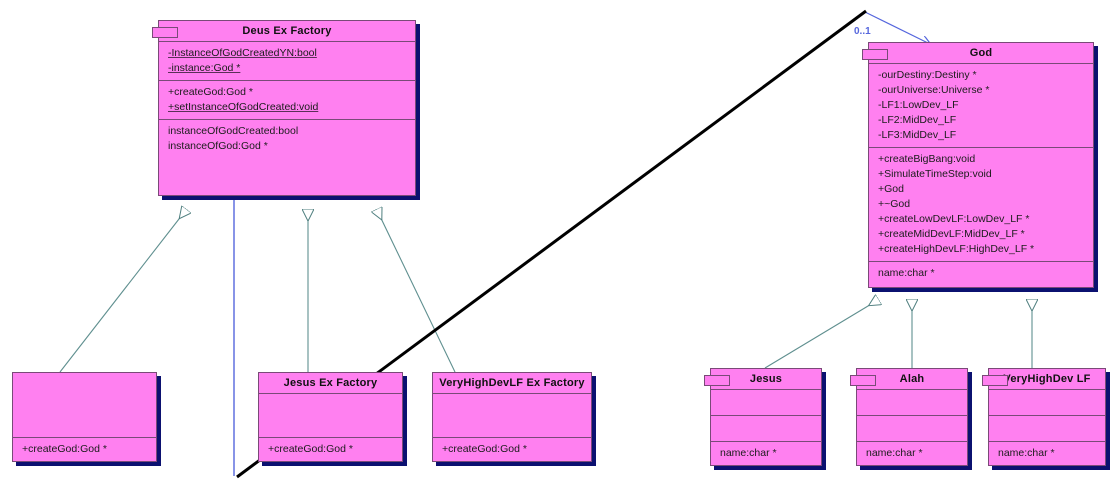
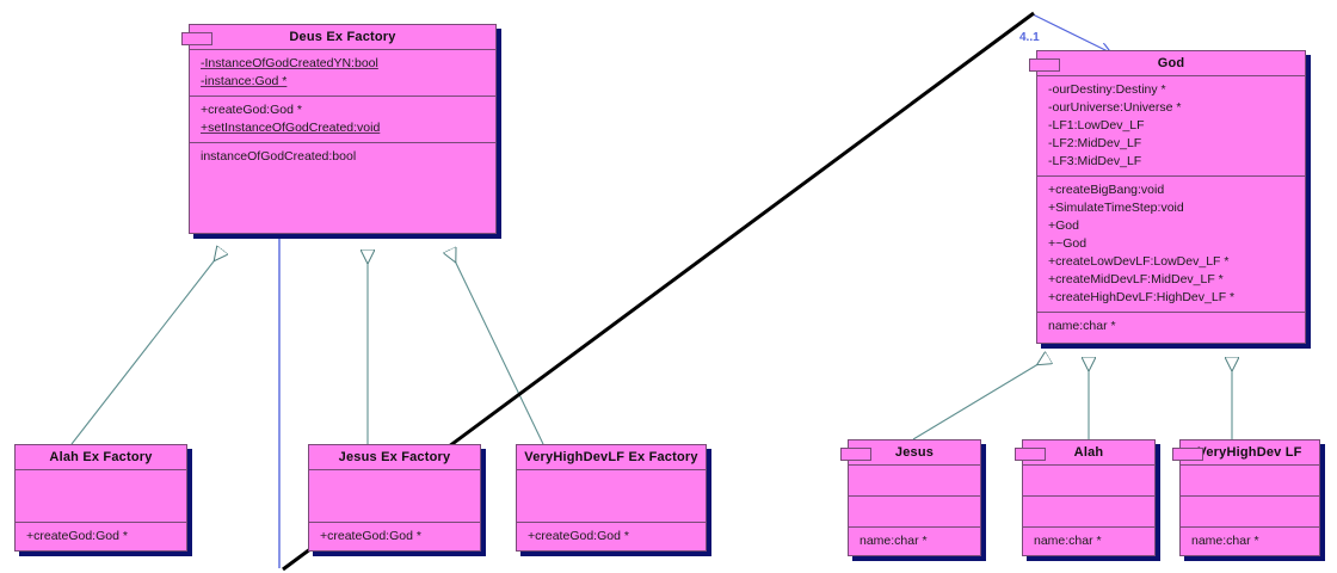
- 0..1
+ 4..1
  Deus Ex Factory
  -InstanceOfGodCreatedYN:bool
  -instance:God *
  +createGod:God *
  +setInstanceOfGodCreated:void
  instanceOfGodCreated:bool
- instanceOfGod:God *
  God
  -ourDestiny:Destiny *
  -ourUniverse:Universe *
  -LF1:LowDev_LF
  -LF2:MidDev_LF
  -LF3:MidDev_LF
  +createBigBang:void
  +SimulateTimeStep:void
  +God
  +~God
  +createLowDevLF:LowDev_LF *
  +createMidDevLF:MidDev_LF *
  +createHighDevLF:HighDev_LF *
  name:char *
+ Alah Ex Factory
  +createGod:God *
  Jesus Ex Factory
  +createGod:God *
  VeryHighDevLF Ex Factory
  +createGod:God *
  Jesus
  name:char *
  Alah
  name:char *
  eryHighDev LF
  name:char *
